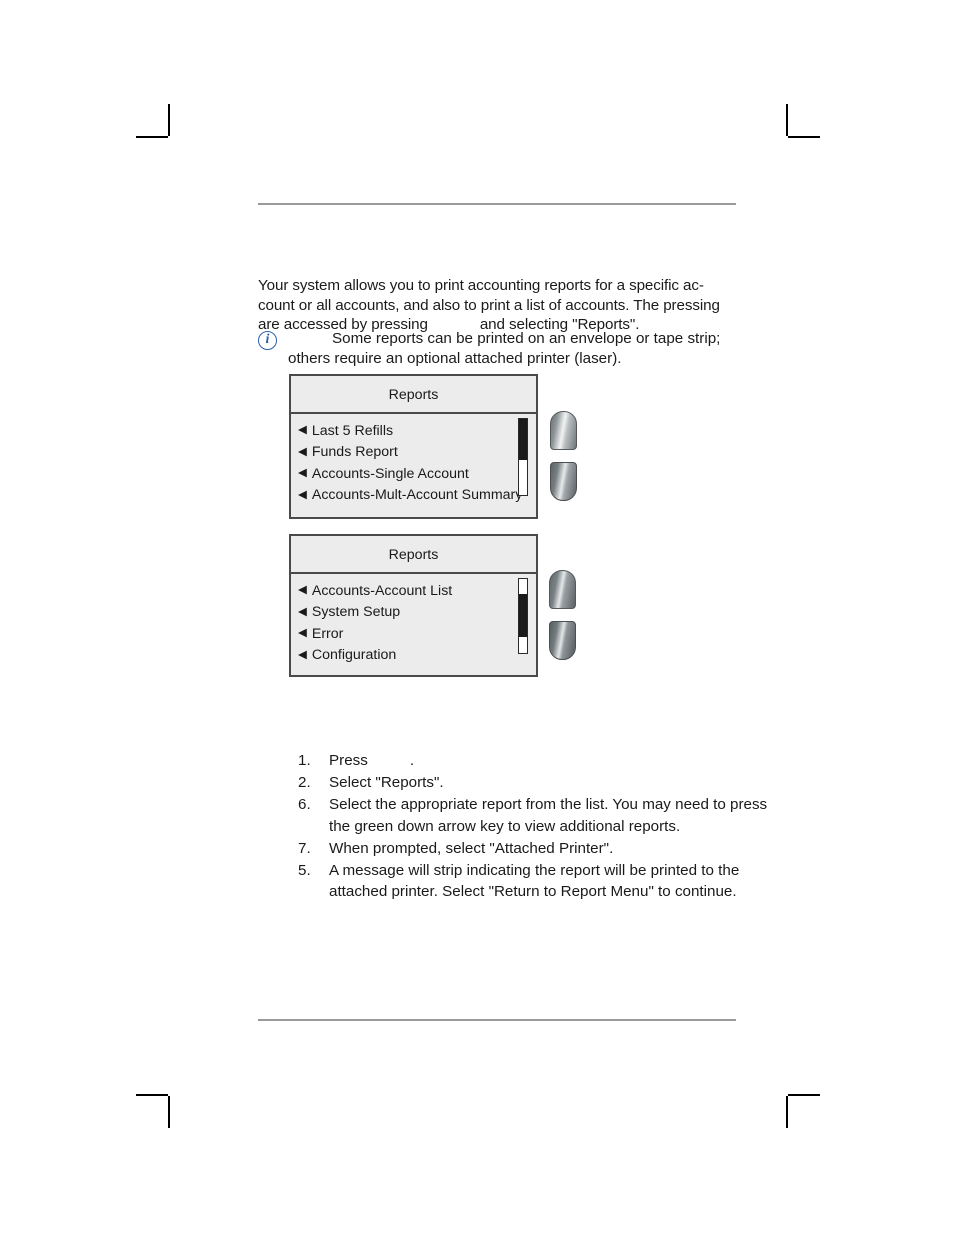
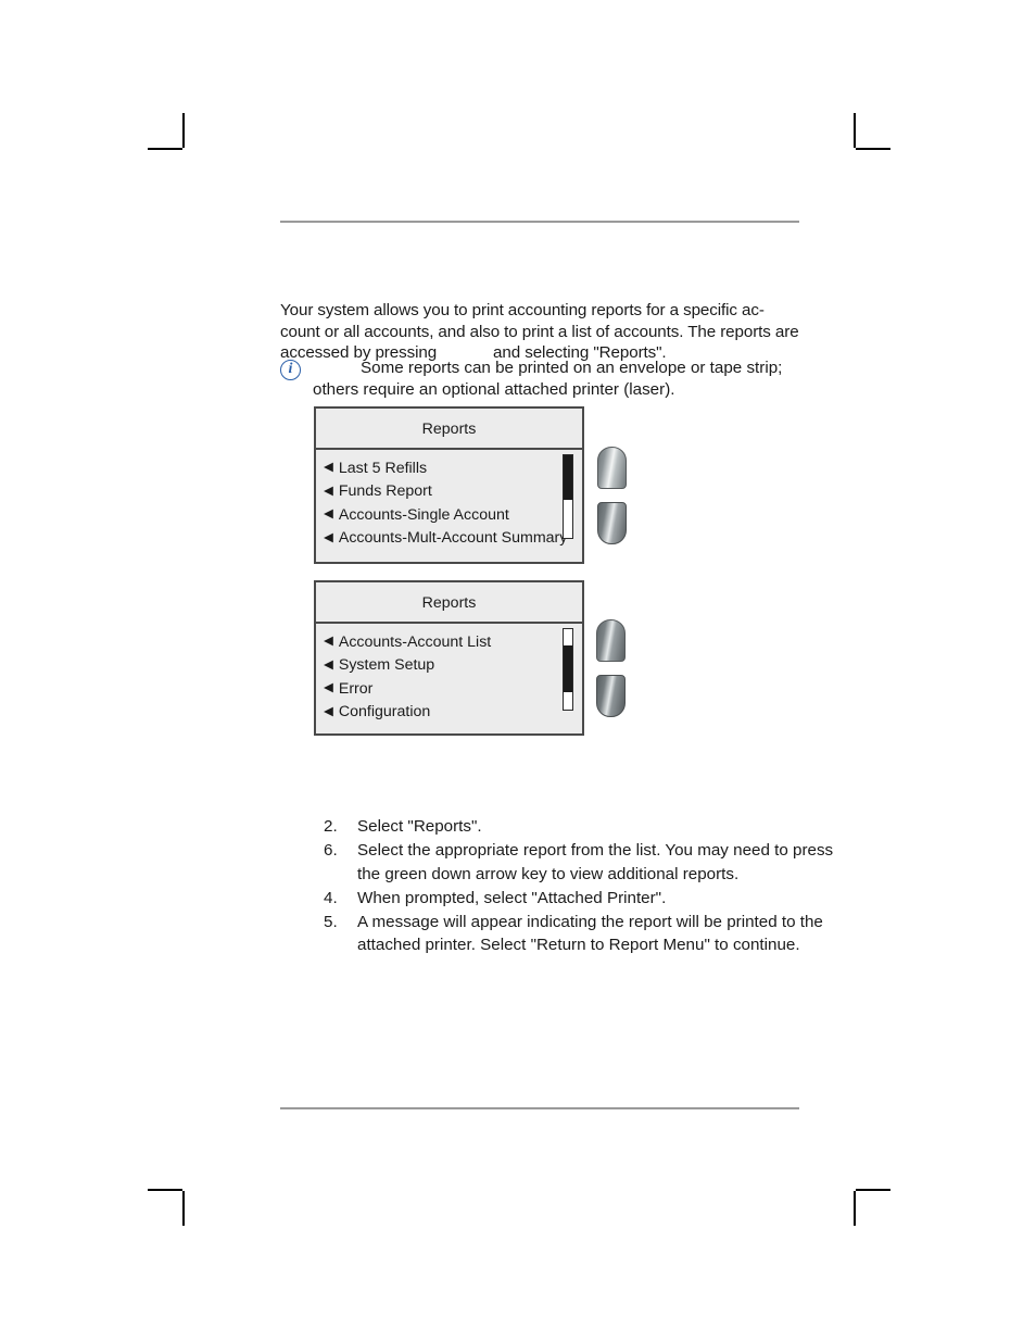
- Your system allows you to print accounting reports for a specific ac-count or all accounts, and also to print a list of accounts. The pressing are accessed by pressing and selecting "Reports".
+ Your system allows you to print accounting reports for a specific ac-count or all accounts, and also to print a list of accounts. The reports are accessed by pressing and selecting "Reports".
  i
  Some reports can be printed on an envelope or tape strip; others require an optional attached printer (laser).
  Reports
  ◀
  Last 5 Refills
  ◀
  Funds Report
  ◀
  Accounts-Single Account
  ◀
  Accounts-Mult-Account Summar
  Reports
  ◀
  Accounts-Account List
  ◀
  System Setup
  ◀
  Error
  ◀
  Configuration
- 1.
- Press .
  2.
  Select "Reports".
  6.
  Select the appropriate report from the list. You may need to press the green down arrow key to view additional reports.
- 7.
+ 4.
  When prompted, select "Attached Printer".
  5.
- A message will strip indicating the report will be printed to the attached printer. Select "Return to Report Menu" to continue.
+ A message will appear indicating the report will be printed to the attached printer. Select "Return to Report Menu" to continue.
